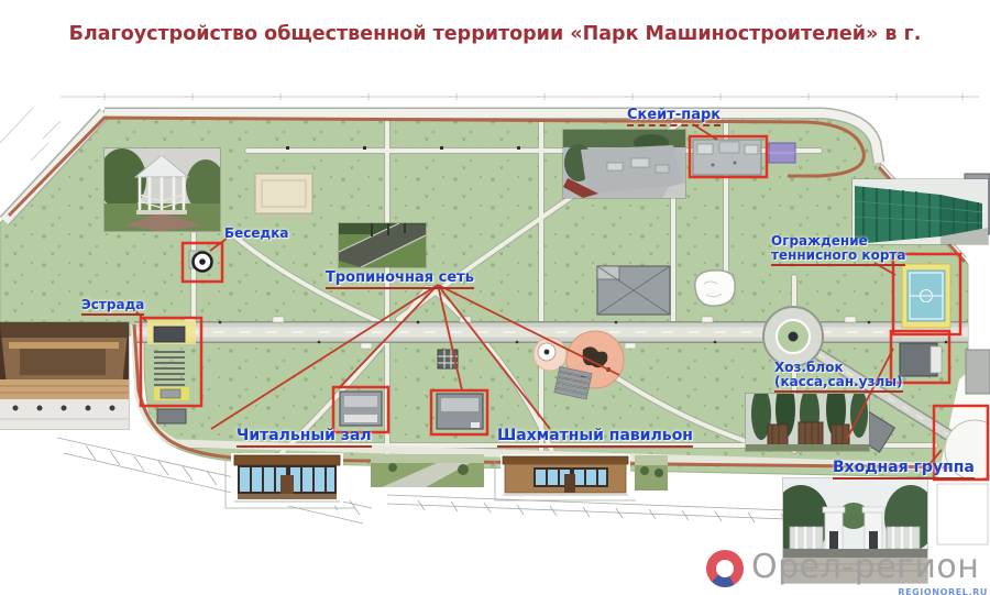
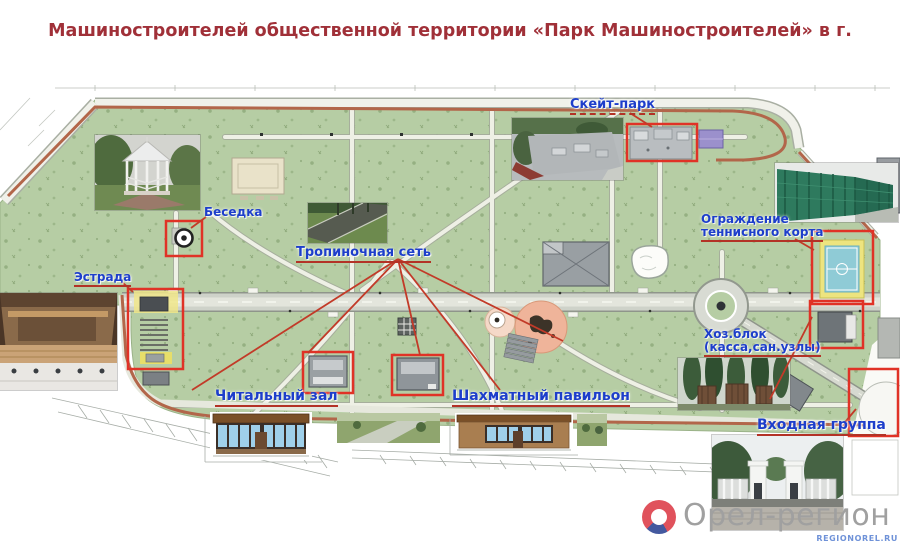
- Благоустройство общественной территории «Парк Машиностроителей» в г.
+ Машиностроителей общественной территории «Парк Машиностроителей» в г.
  Скейт-парк
  Беседка
  Эстрада
  Тропиночная сеть
  Ограждение
  теннисного корта
  Хоз.блок
  (касса,сан.узлы)
  Читальный зал
  Шахматный павильон
  Входная группа
  Орел-регион
  REGIONOREL.RU
